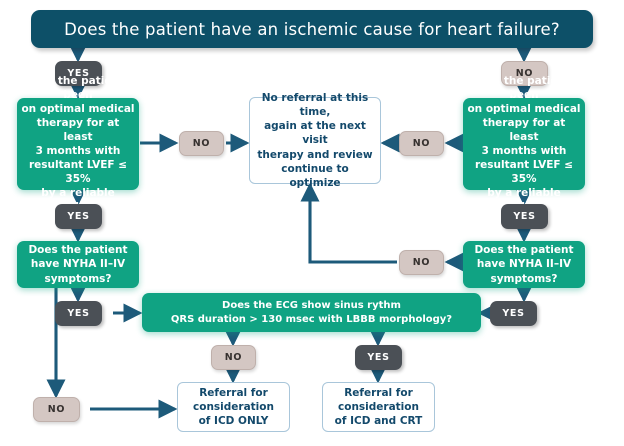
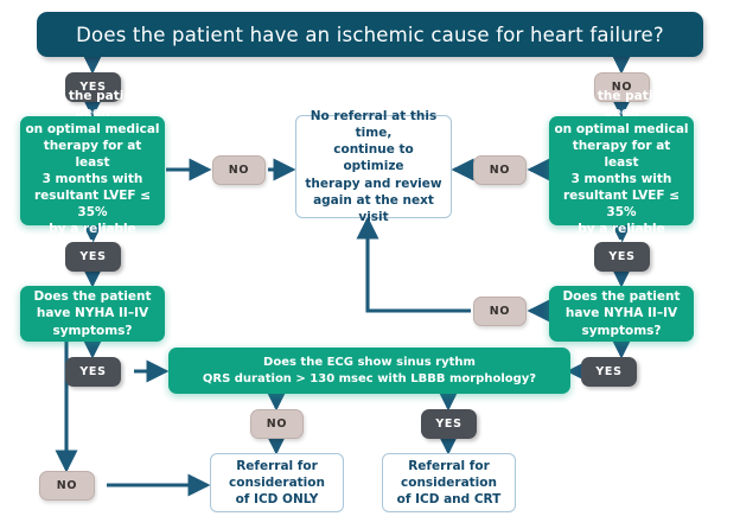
  Does the patient have an ischemic cause for heart failure?
  YES
  NO
  Has the patient been
  on optimal medical
  therapy for at least
  3 months with
  resultant LVEF ≤ 35%
  Has the patient been
  on optimal medical
  therapy for at least
  3 months with
  resultant LVEF ≤ 35%
  NO
  NO
  No referral at this time,
- again at the next visit
+ continue to optimize
  therapy and review
- continue to optimize
+ again at the next visit
  YES
  YES
  Does the patient
  have NYHA II–IV
  symptoms?
  Does the patient
  have NYHA II–IV
  symptoms?
  NO
  YES
  YES
  Does the ECG show sinus rythm
  QRS duration > 130 msec with LBBB morphology?
  NO
  YES
  NO
  Referral for
  consideration
  of ICD ONLY
  Referral for
  consideration
  of ICD and CRT
